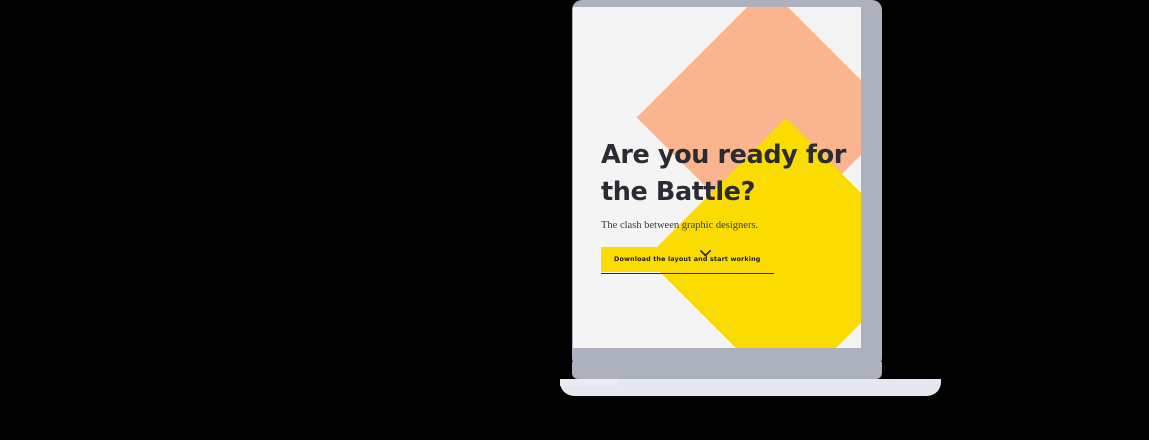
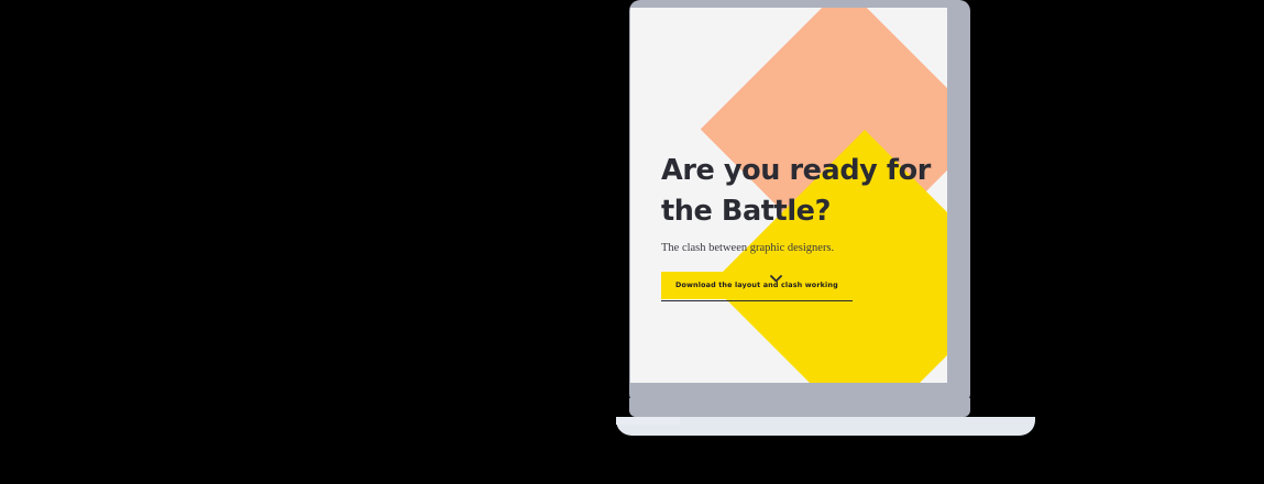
  Are you ready for the Battle?
  The clash between graphic designers.
- Download the layout and start working
+ Download the layout and clash working
